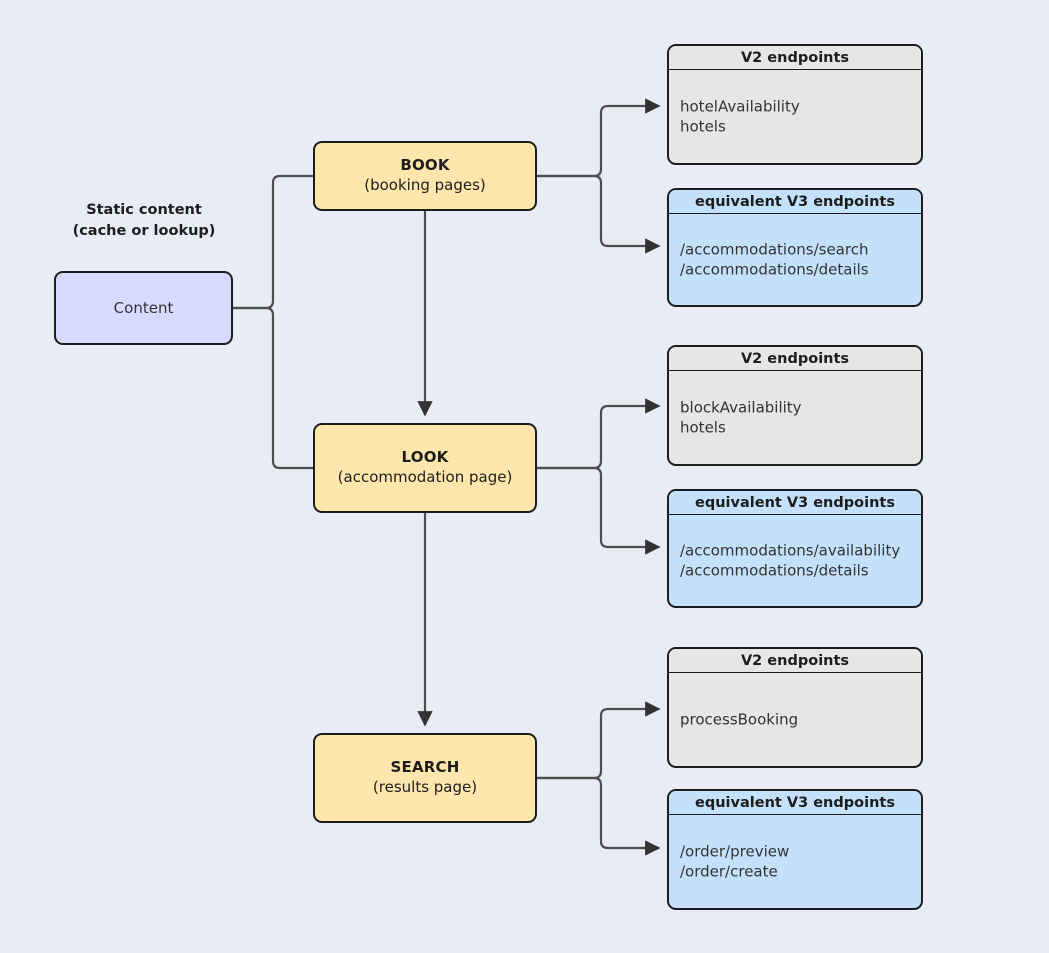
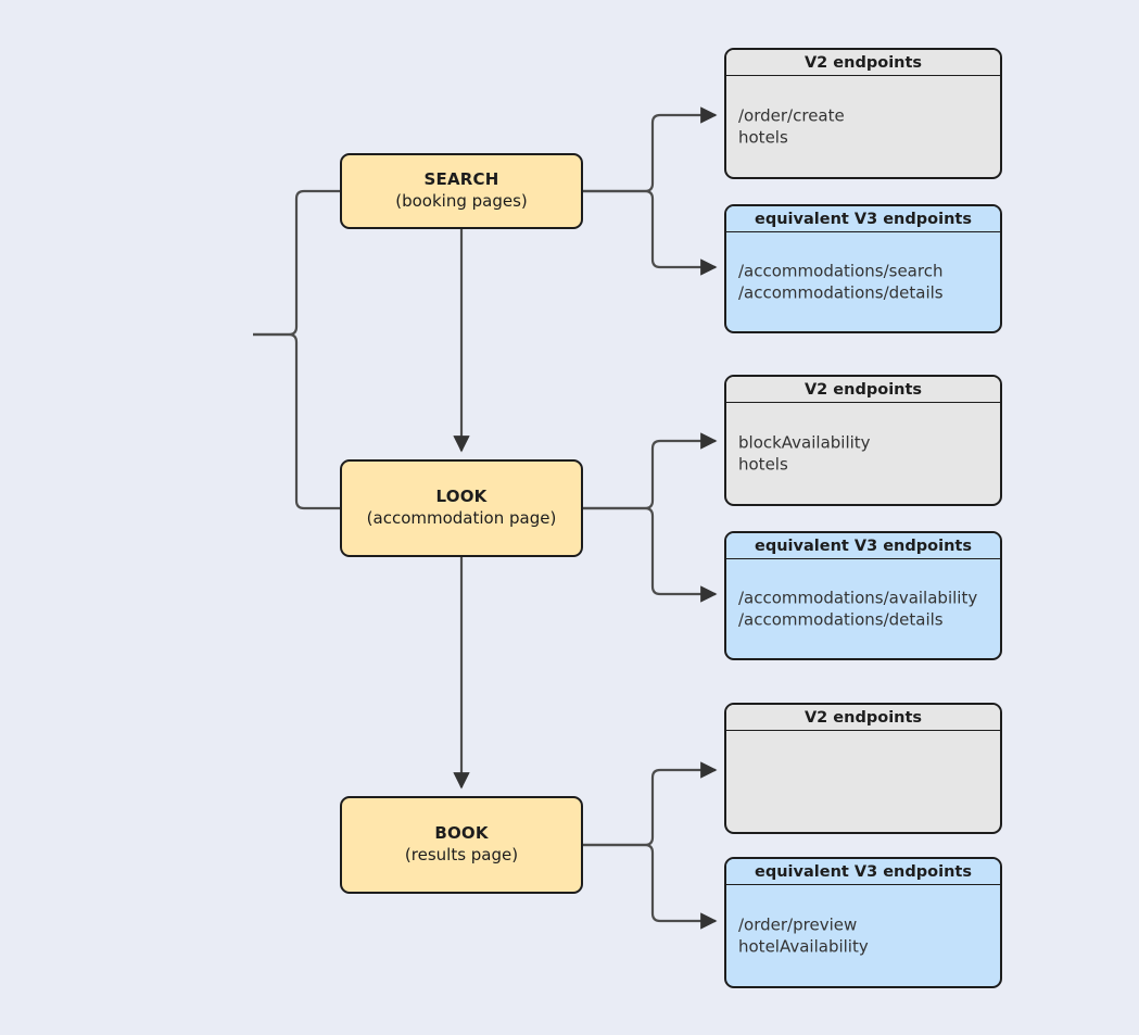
- Static content
- (cache or lookup)
- Content
- BOOK
+ SEARCH
  (booking pages)
  LOOK
  (accommodation page)
- SEARCH
+ BOOK
  (results page)
  V2 endpoints
- hotelAvailability
+ /order/create
  hotels
  equivalent V3 endpoints
  /accommodations/search
  /accommodations/details
  V2 endpoints
  blockAvailability
  hotels
  equivalent V3 endpoints
  /accommodations/availability
  /accommodations/details
  V2 endpoints
- processBooking
  equivalent V3 endpoints
  /order/preview
- /order/create
+ hotelAvailability
